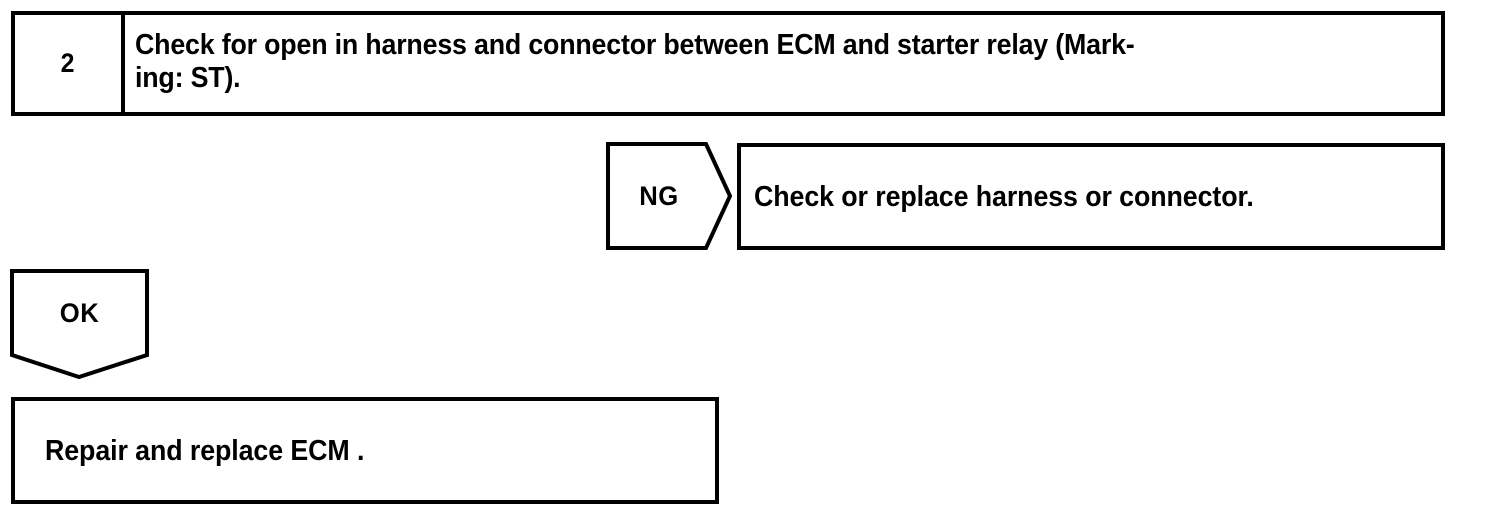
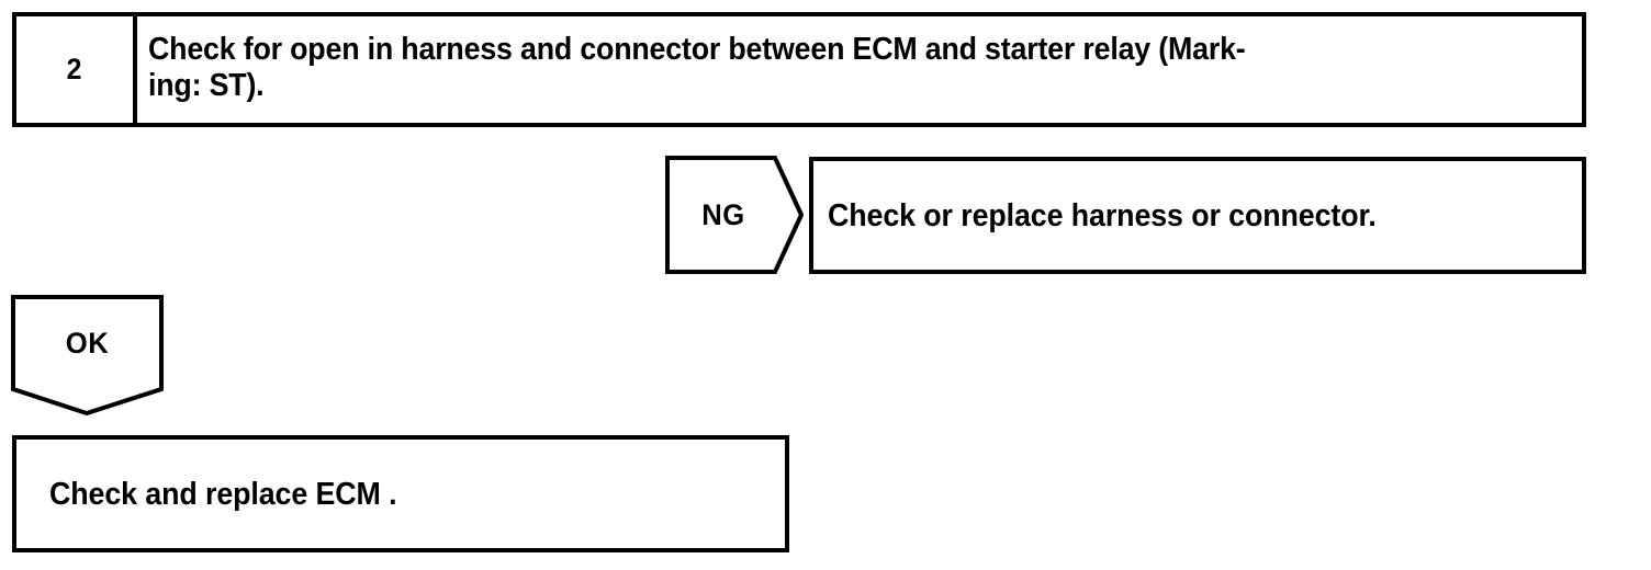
  2
  Check for open in harness and connector between ECM and starter relay (Mark-
  ing: ST).
  NG
  Check or replace harness or connector.
  OK
- Repair and replace ECM .
+ Check and replace ECM .
